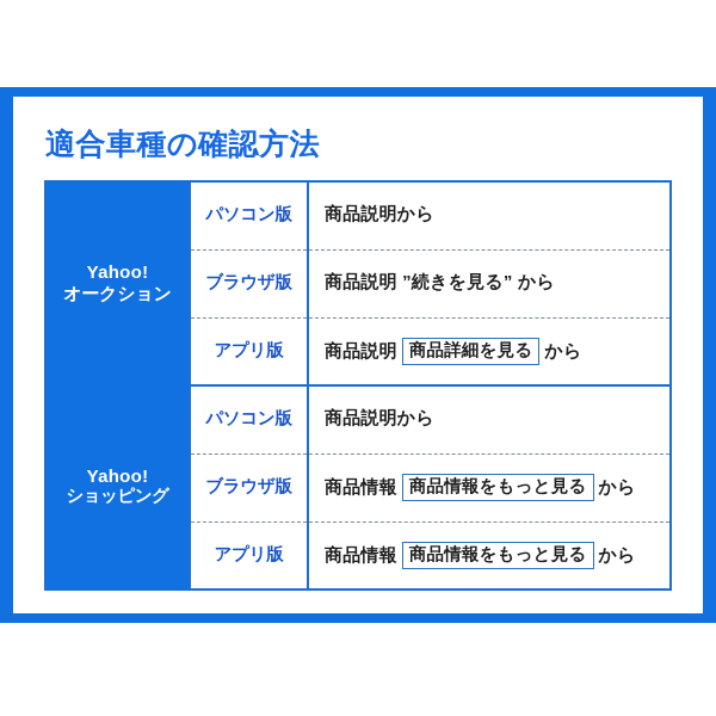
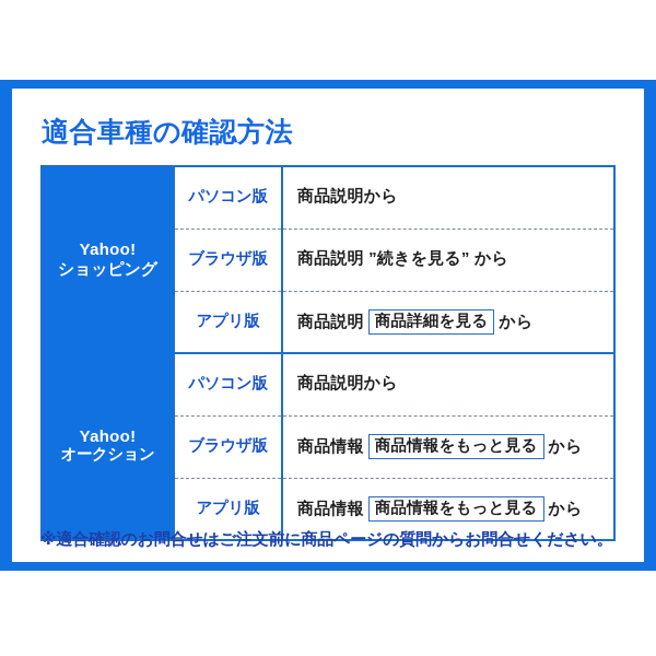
  適合車種の確認方法
- Yahoo! オークション	パソコン版	商品説明から
+ Yahoo! ショッピング	パソコン版	商品説明から
  ブラウザ版	商品説明 ”続きを見る” から
  アプリ版	商品説明 商品詳細を見る から
- Yahoo! ショッピング	パソコン版	商品説明から
+ Yahoo! オークション	パソコン版	商品説明から
  ブラウザ版	商品情報 商品情報をもっと見る から
  アプリ版	商品情報 商品情報をもっと見る から
+ ※適合確認のお問合せはご注文前に商品ページの質問からお問合せください。
